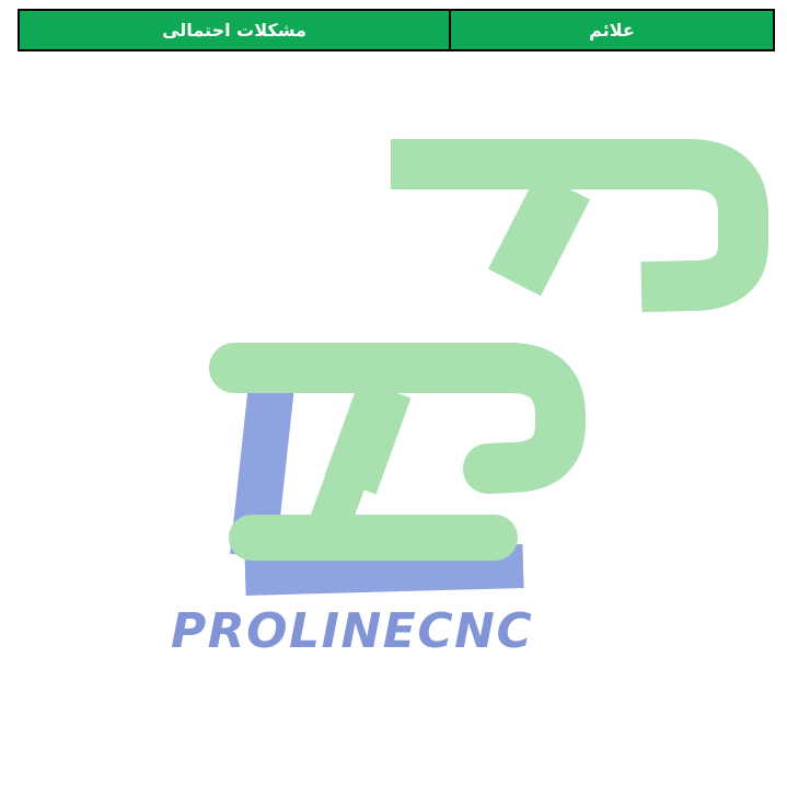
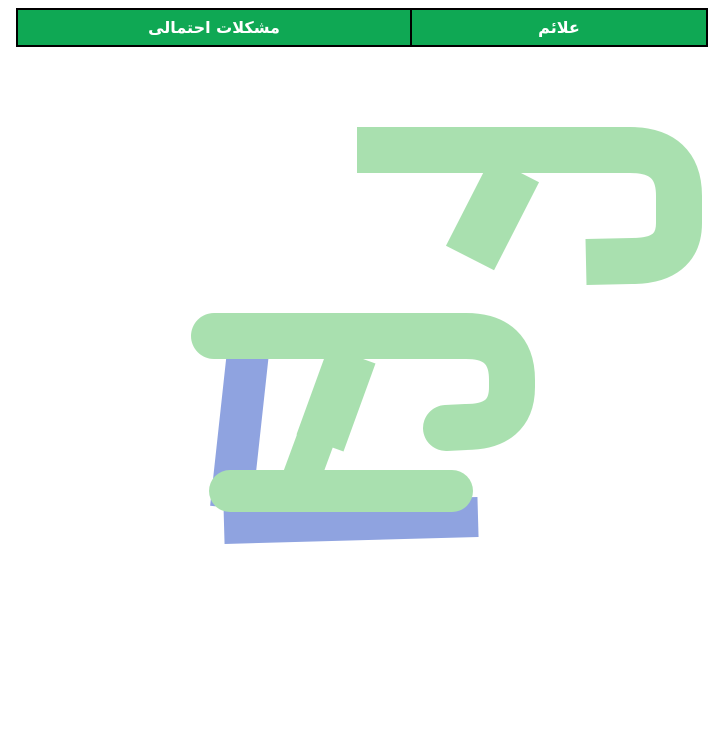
  علائم	مشکلات احتمالی
- PROLINECNC
